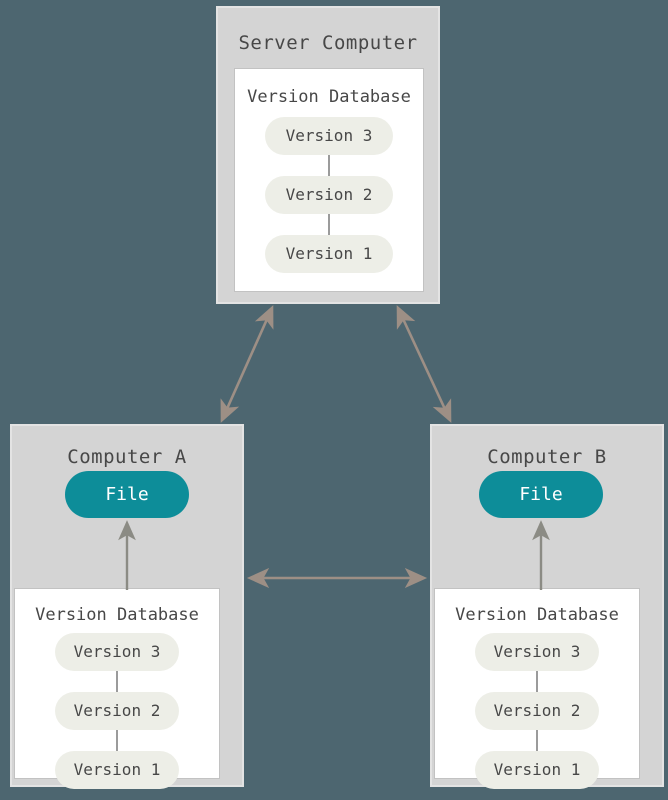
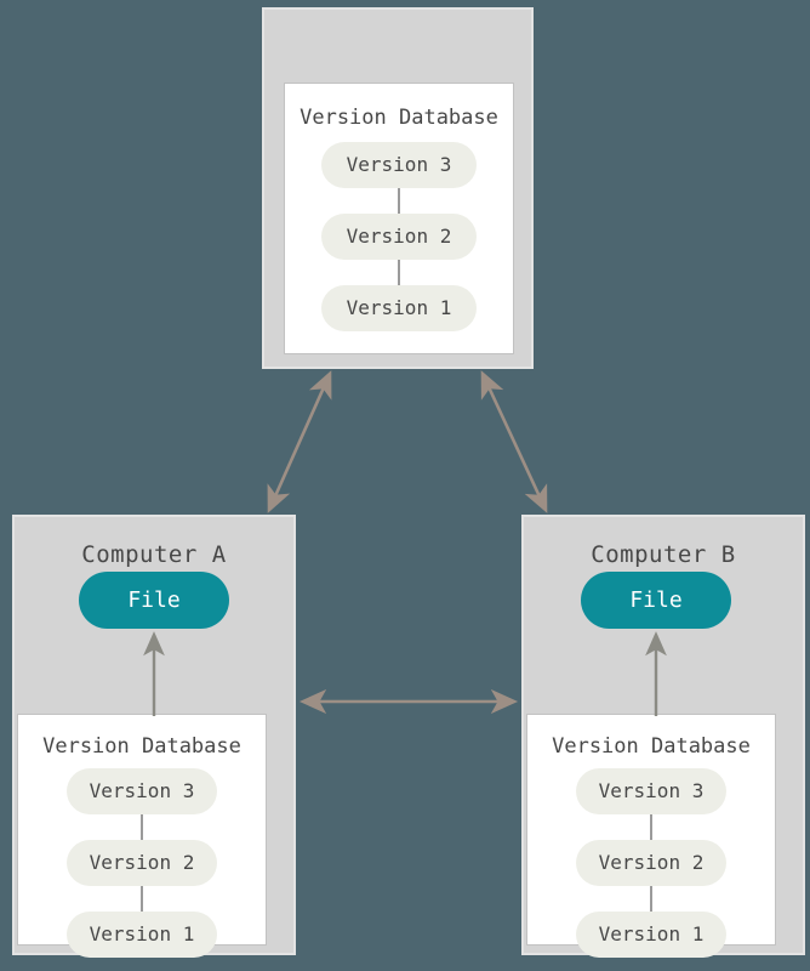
- Server Computer
  Version Database
  Version 3
  Version 2
  Version 1
  Computer A
  File
  Version Database
  Version 3
  Version 2
  Version 1
  Computer B
  File
  Version Database
  Version 3
  Version 2
  Version 1
